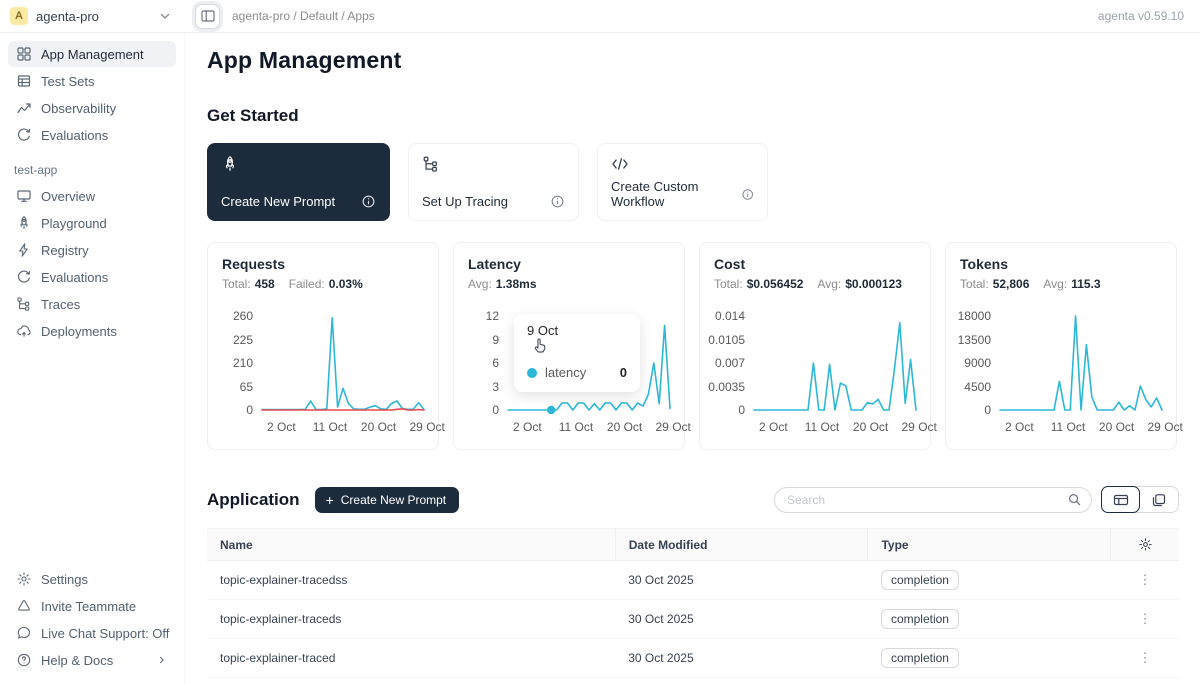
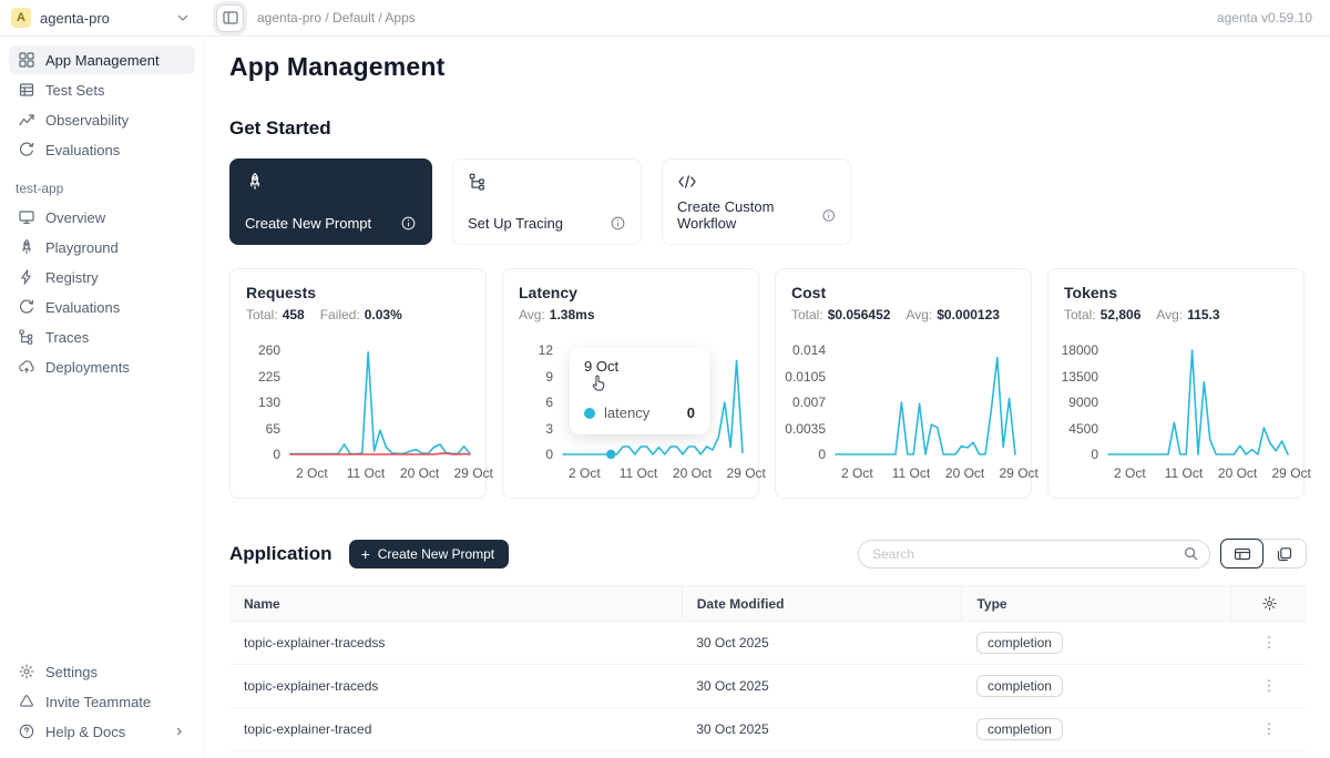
  A
  agenta-pro
  agenta-pro / Default / Apps
  agenta v0.59.10
  App Management
  Test Sets
  Observability
  Evaluations
  test-app
  Overview
  Playground
  Registry
  Evaluations
  Traces
  Deployments
  Settings
  Invite Teammate
- Live Chat Support: Off
  Help & Docs
  App Management
  Get Started
  Create New Prompt
  Set Up Tracing
  Create Custom Workflow
  Requests
  Total:
  458
  Failed:
  0.03%
  0
  65
- 210
+ 130
  225
  260
  2 Oct
  11 Oct
  20 Oct
  29 Oct
  Latency
  Avg:
  1.38ms
  0
  3
  6
  9
  12
  2 Oct
  11 Oct
  20 Oct
  29 Oct
  9 Oct
  latency
  0
  Cost
  Total:
  $0.056452
  Avg:
  $0.000123
  0
  0.0035
  0.007
  0.0105
  0.014
  2 Oct
  11 Oct
  20 Oct
  29 Oct
  Tokens
  Total:
  52,806
  Avg:
  115.3
  0
  4500
  9000
  13500
  18000
  2 Oct
  11 Oct
  20 Oct
  29 Oct
  Application
  +
  Create New Prompt
  Search
  Name	Date Modified	Type
  topic-explainer-tracedss	30 Oct 2025	completion	⋮
  topic-explainer-traceds	30 Oct 2025	completion	⋮
  topic-explainer-traced	30 Oct 2025	completion	⋮
